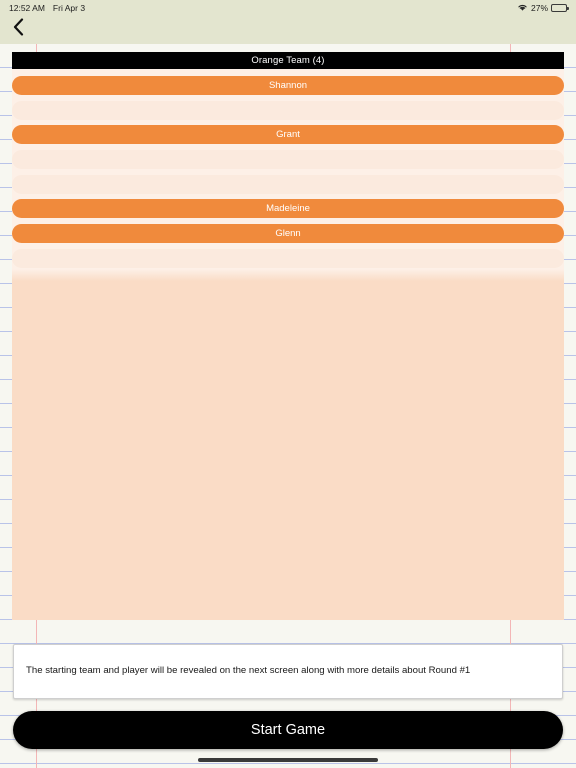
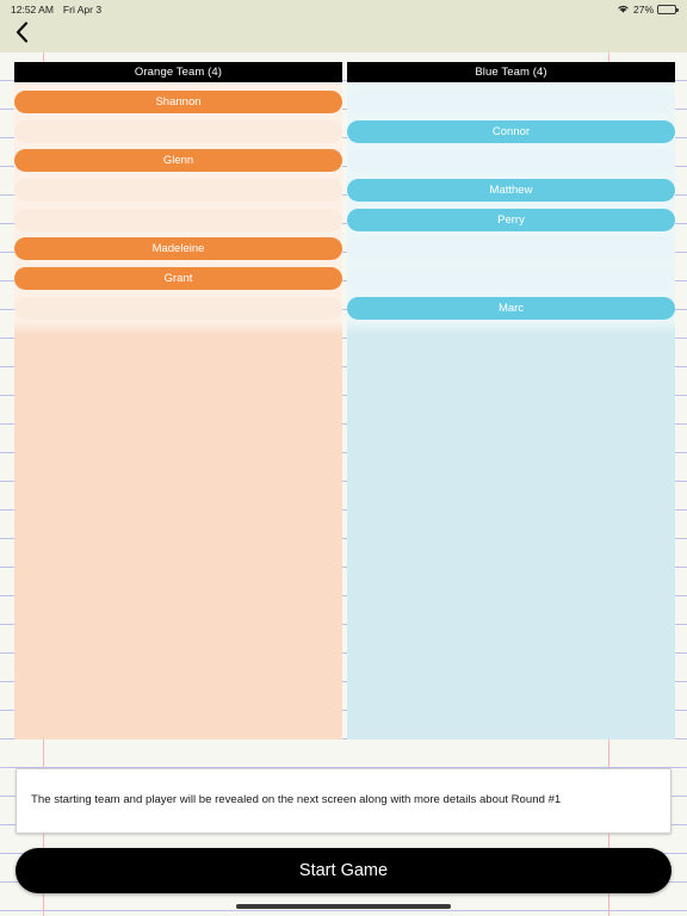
  12:52 AM
  Fri Apr 3
  27%
  Orange Team (4)
  Shannon
- Grant
+ Glenn
  Madeleine
- Glenn
+ Grant
+ Blue Team (4)
+ Connor
+ Matthew
+ Perry
+ Marc
  The starting team and player will be revealed on the next screen along with more details about Round #1
  Start Game
